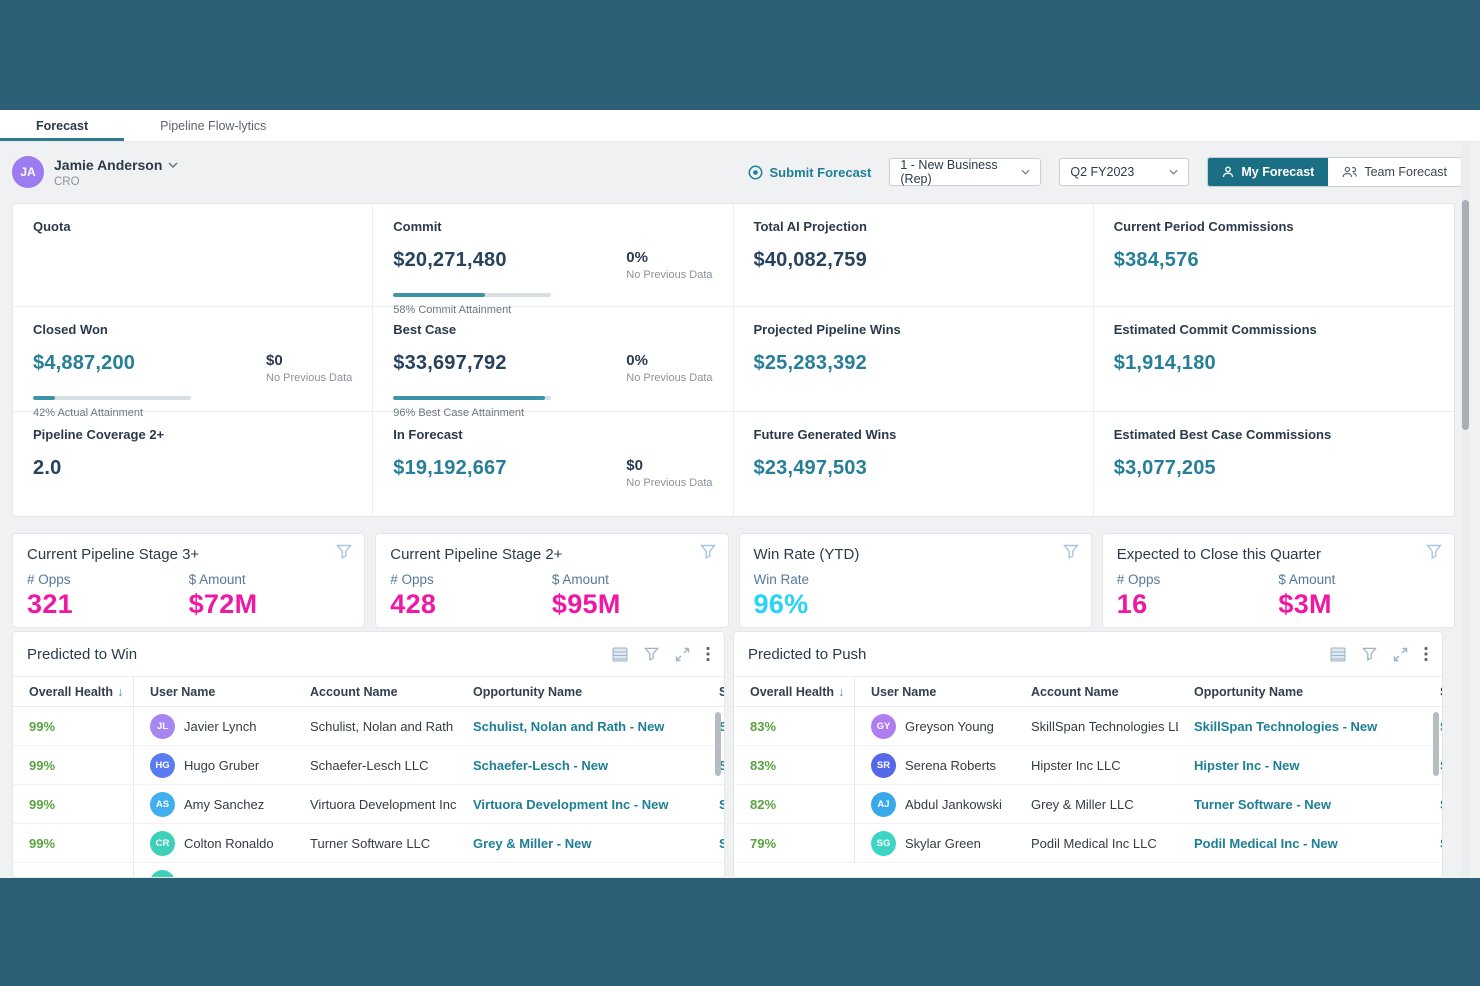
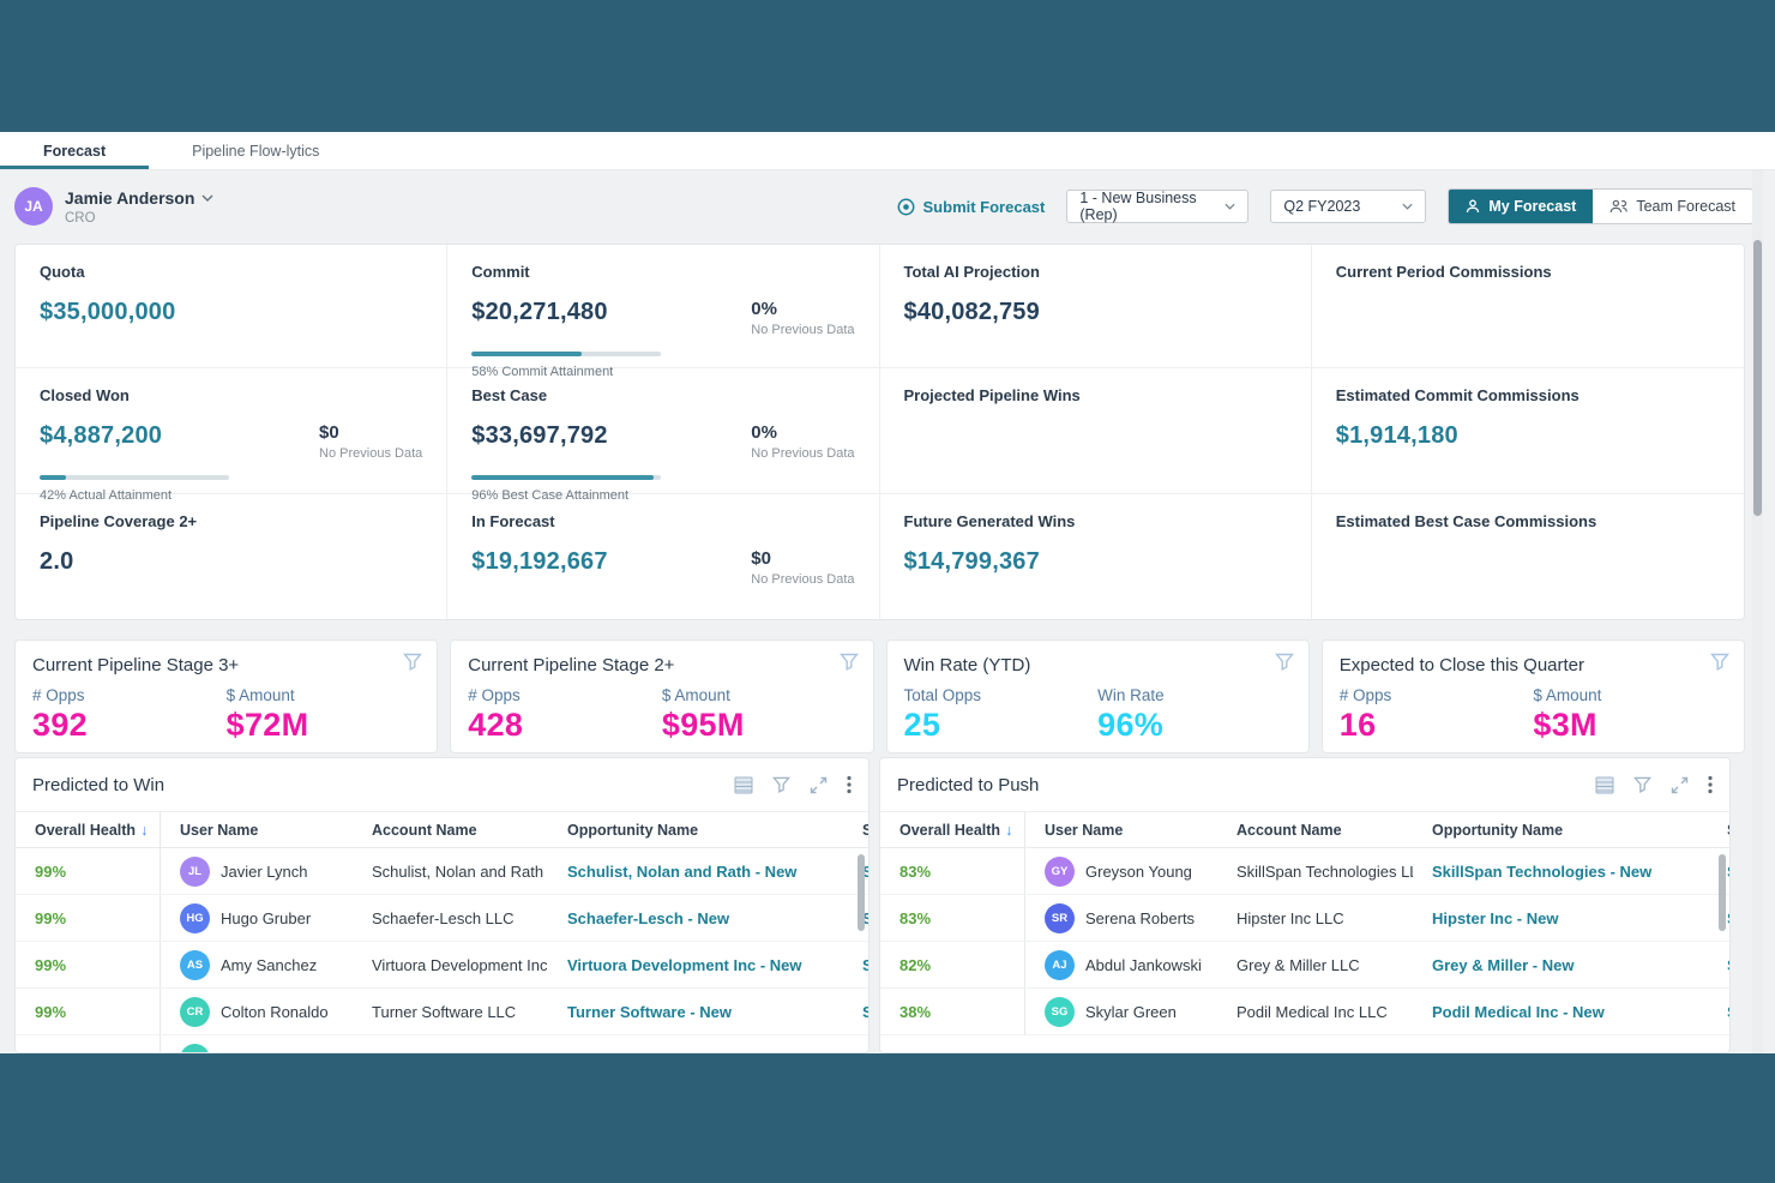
  Forecast
  Pipeline Flow-lytics
  JA
  Jamie Anderson
  CRO
  Submit Forecast
  1 - New Business (Rep)
  Q2 FY2023
  My Forecast
  Team Forecast
  Quota
+ $35,000,000
  Commit
  $20,271,480
  0%
  No Previous Data
  58% Commit Attainment
  Total AI Projection
  $40,082,759
  Current Period Commissions
- $384,576
  Closed Won
  $4,887,200
  $0
  No Previous Data
  42% Actual Attainment
  Best Case
  $33,697,792
  0%
  No Previous Data
  96% Best Case Attainment
  Projected Pipeline Wins
- $25,283,392
  Estimated Commit Commissions
  $1,914,180
  Pipeline Coverage 2+
  2.0
  In Forecast
  $19,192,667
  $0
  No Previous Data
  Future Generated Wins
- $23,497,503
+ $14,799,367
  Estimated Best Case Commissions
- $3,077,205
  Current Pipeline Stage 3+
  # Opps
- 321
+ 392
  $ Amount
  $72M
  Current Pipeline Stage 2+
  # Opps
  428
  $ Amount
  $95M
  Win Rate (YTD)
+ Total Opps
+ 25
  Win Rate
  96%
  Expected to Close this Quarter
  # Opps
  16
  $ Amount
  $3M
  Predicted to Win
  Overall Health
  ↓
  User Name
  Account Name
  Opportunity Name
  99%
  JL
  Javier Lynch
  Schulist, Nolan and Rath
  Schulist, Nolan and Rath - New
  99%
  HG
  Hugo Gruber
  Schaefer-Lesch LLC
  Schaefer-Lesch - New
  99%
  AS
  Amy Sanchez
  Virtuora Development Inc
  Virtuora Development Inc - New
  99%
  CR
  Colton Ronaldo
  Turner Software LLC
- Grey & Miller - New
+ Turner Software - New
  Predicted to Push
  Overall Health
  ↓
  User Name
  Account Name
  Opportunity Name
  83%
  GY
  Greyson Young
  SkillSpan Technologies L
  SkillSpan Technologies - New
  83%
  SR
  Serena Roberts
  Hipster Inc LLC
  Hipster Inc - New
  82%
  AJ
  Abdul Jankowski
  Grey & Miller LLC
- Turner Software - New
+ Grey & Miller - New
- 79%
+ 38%
  SG
  Skylar Green
  Podil Medical Inc LLC
  Podil Medical Inc - New
